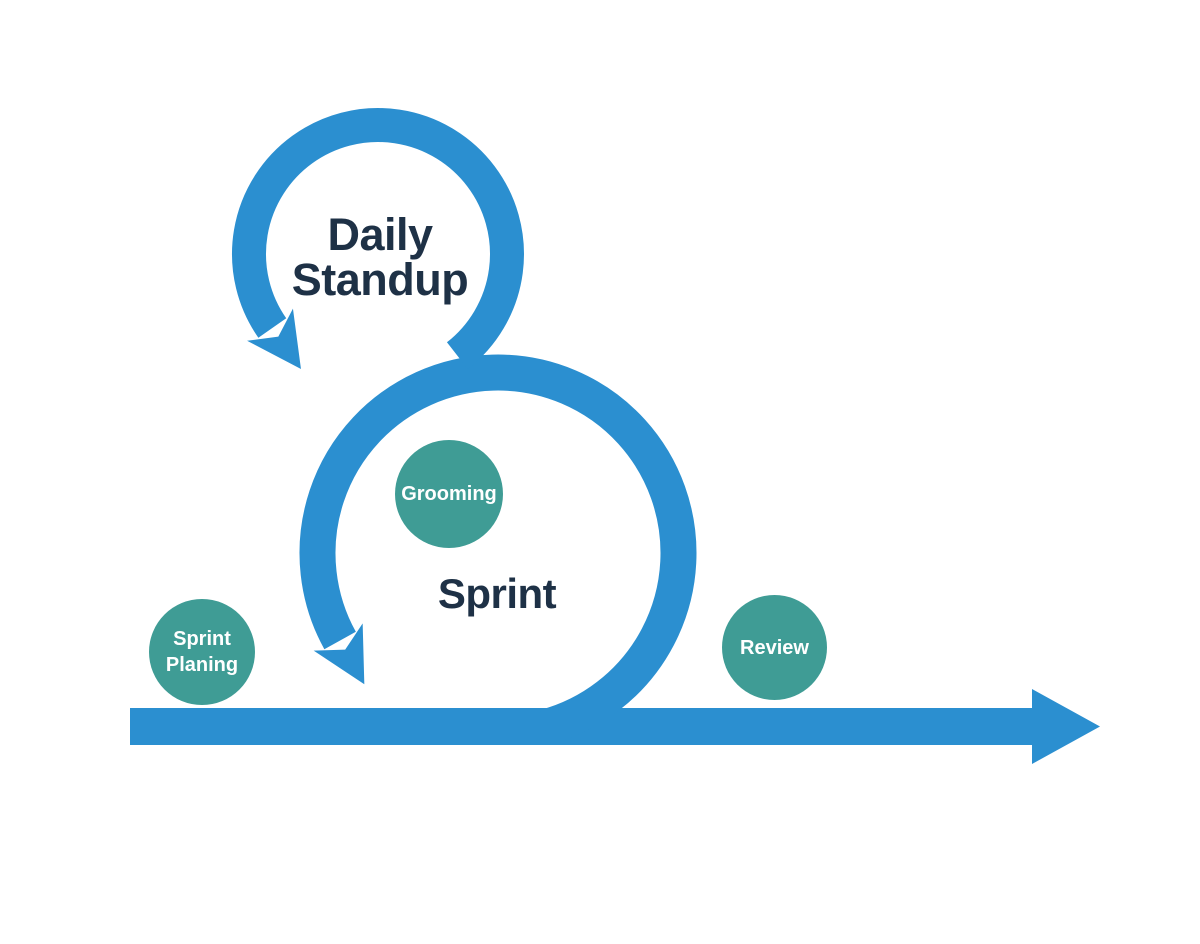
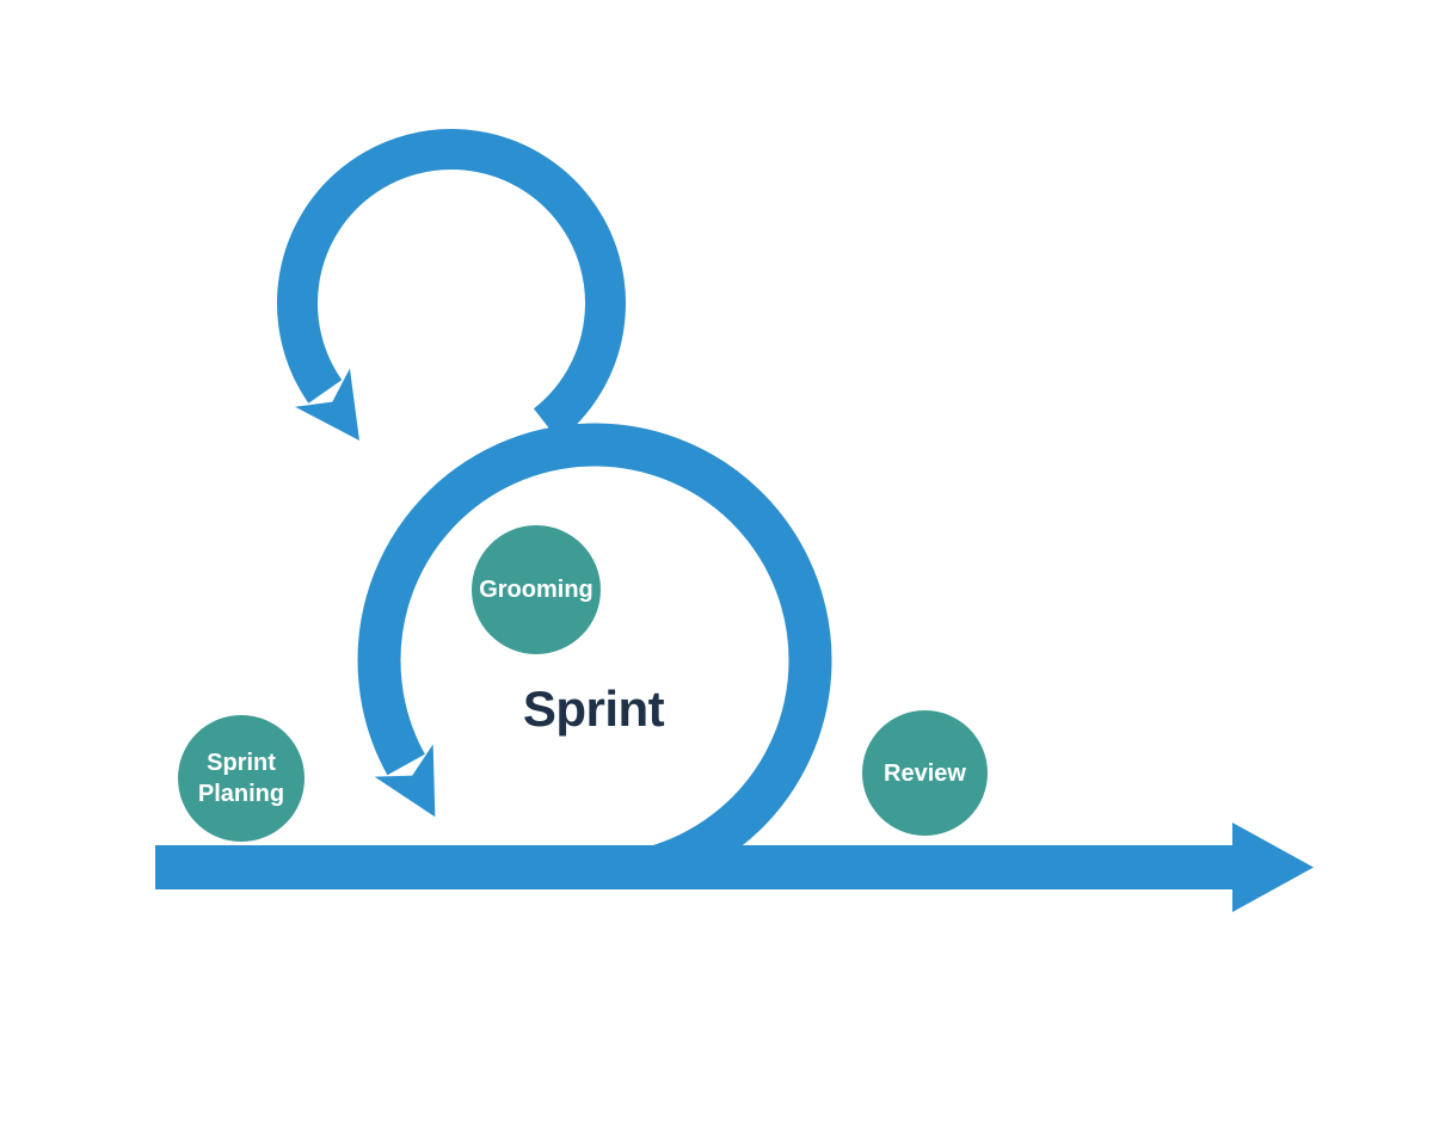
- Daily
- Standup
  Sprint
  Sprint
  Planing
  Grooming
  Review
